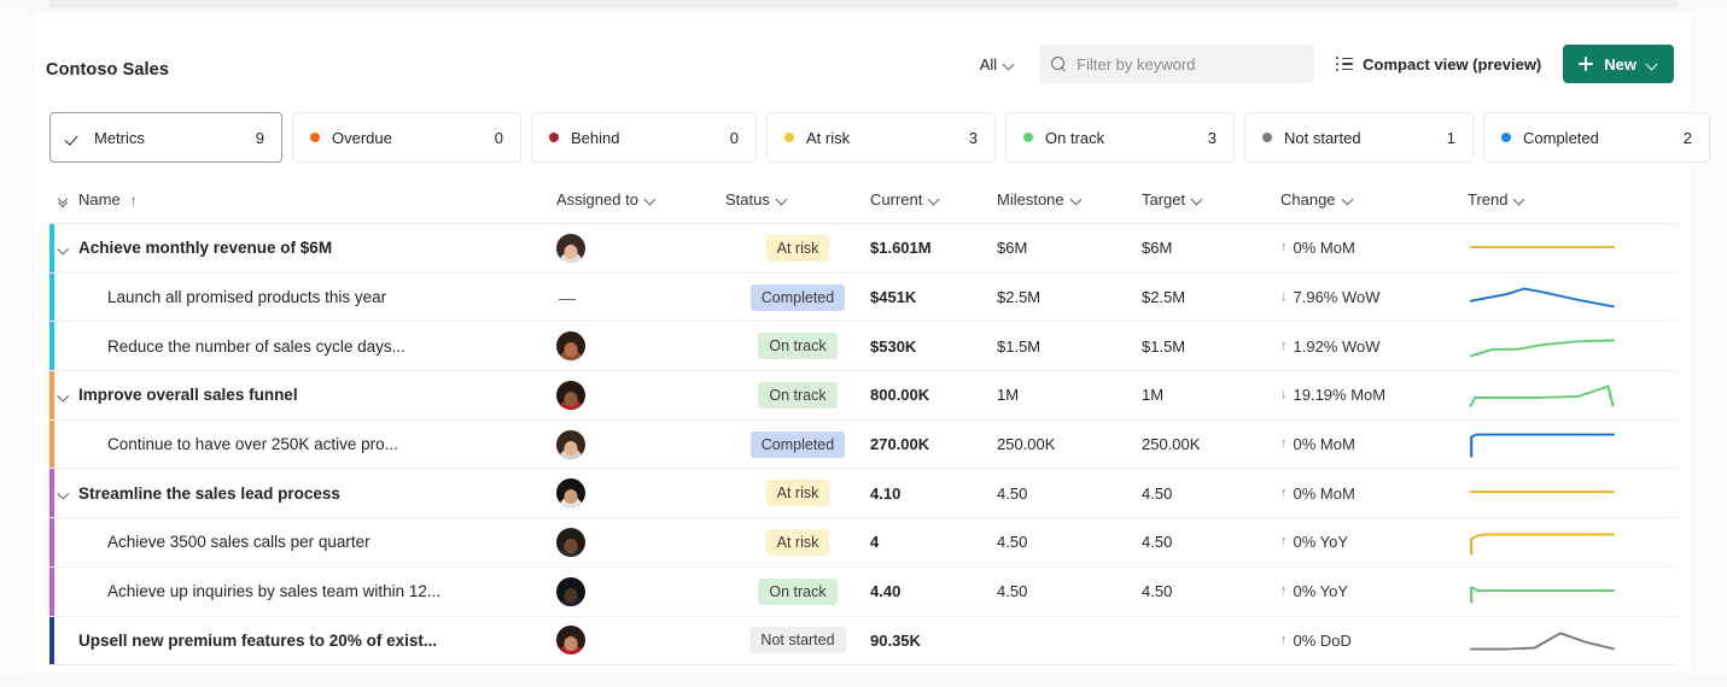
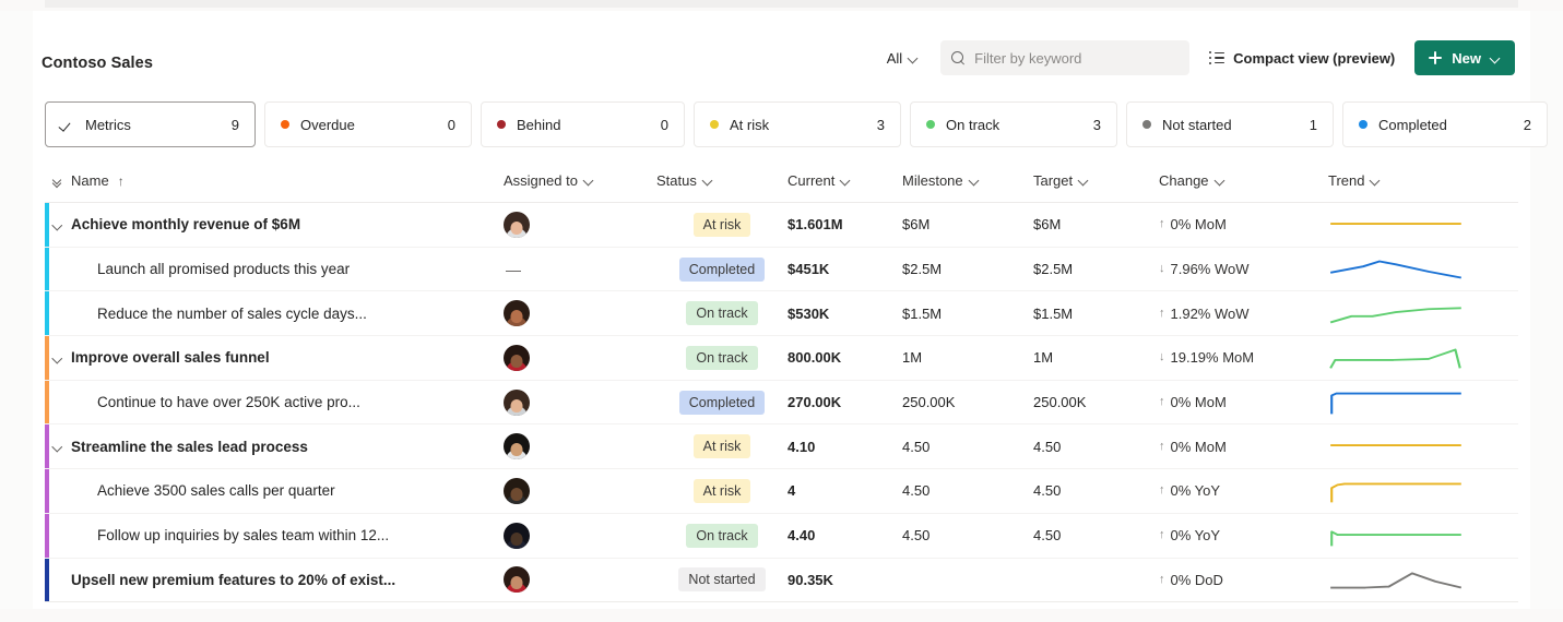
  Contoso Sales
  All
  Filter by keyword
  Compact view (preview)
  New
  Metrics
  9
  Overdue
  0
  Behind
  0
  At risk
  3
  On track
  3
  Not started
  1
  Completed
  2
  Name
  ↑
  Assigned to
  Status
  Current
  Milestone
  Target
  Change
  Trend
  Achieve monthly revenue of $6M
  At risk
  $1.601M
  $6M
  $6M
  ↑
  0% MoM
  Launch all promised products this year
  —
  Completed
  $451K
  $2.5M
  $2.5M
  ↓
  7.96% WoW
  Reduce the number of sales cycle days...
  On track
  $530K
  $1.5M
  $1.5M
  ↑
  1.92% WoW
  Improve overall sales funnel
  On track
  800.00K
  1M
  1M
  ↓
  19.19% MoM
  Continue to have over 250K active pro...
  Completed
  270.00K
  250.00K
  250.00K
  ↑
  0% MoM
  Streamline the sales lead process
  At risk
  4.10
  4.50
  4.50
  ↑
  0% MoM
  Achieve 3500 sales calls per quarter
  At risk
  4
  4.50
  4.50
  ↑
  0% YoY
- Achieve up inquiries by sales team within 12...
+ Follow up inquiries by sales team within 12...
  On track
  4.40
  4.50
  4.50
  ↑
  0% YoY
  Upsell new premium features to 20% of exist...
  Not started
  90.35K
  ↑
  0% DoD
